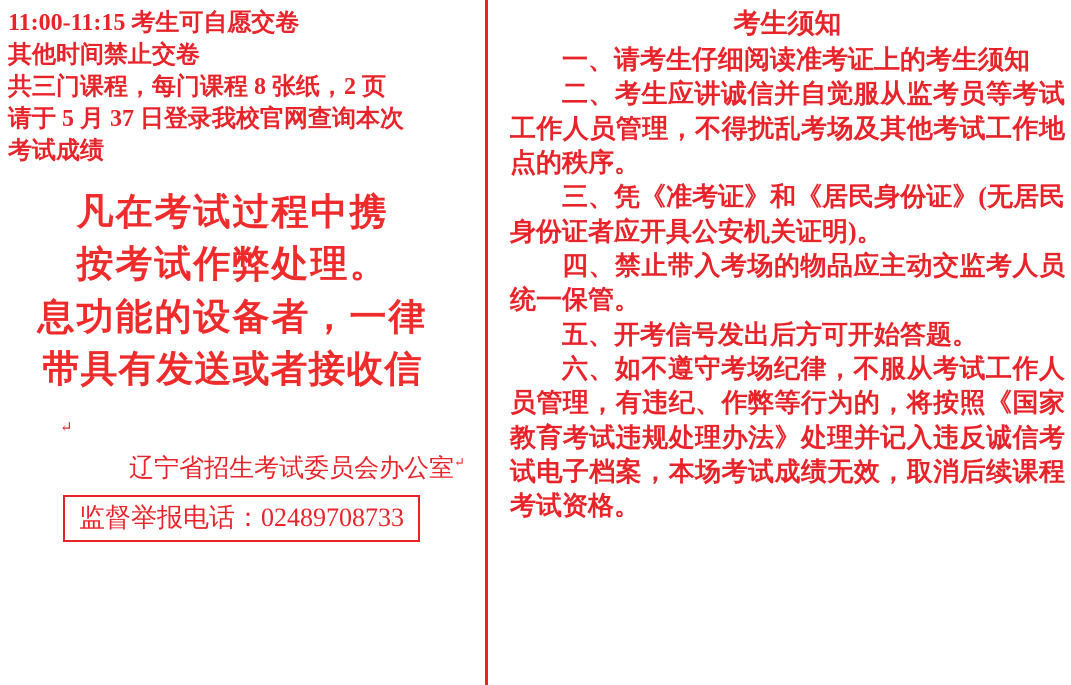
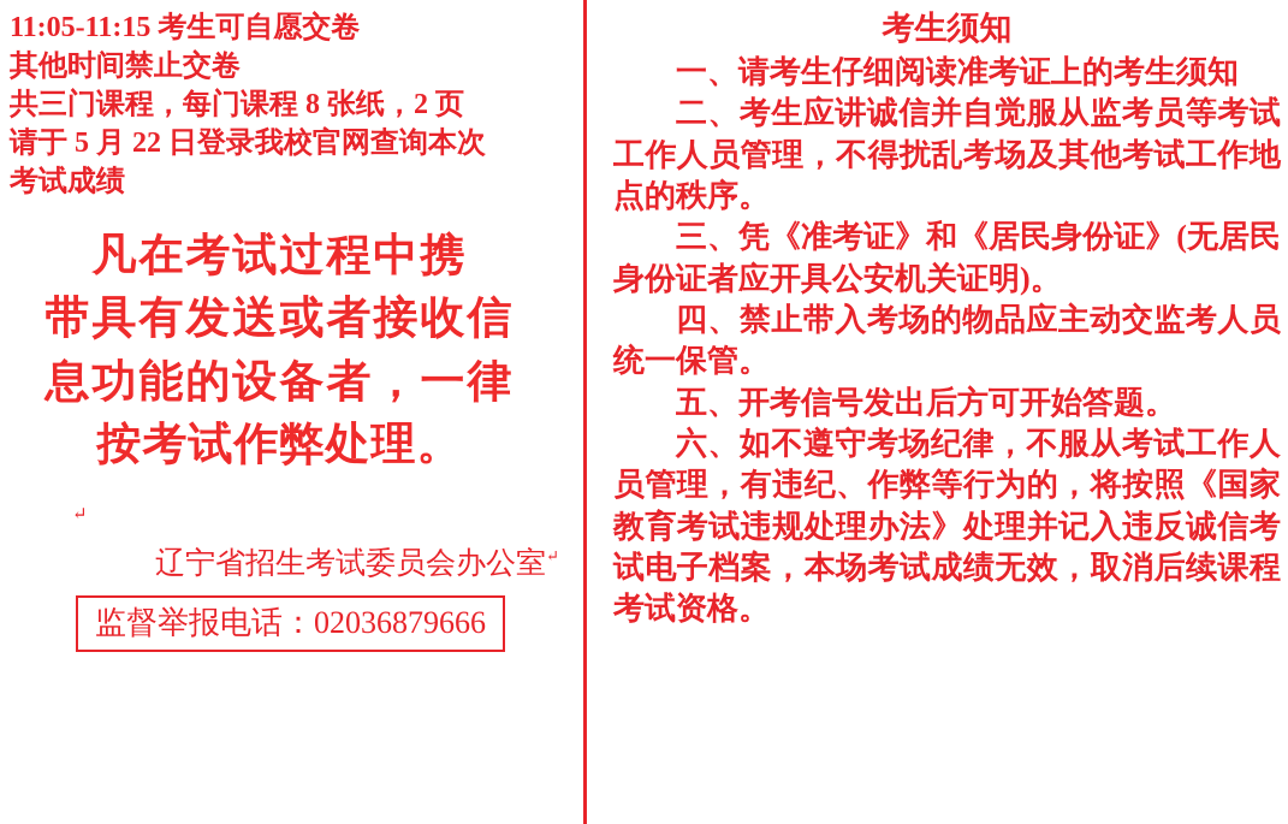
- 11:00-11:15 考生可自愿交卷
+ 11:05-11:15 考生可自愿交卷
  其他时间禁止交卷
  共三门课程，每门课程 8 张纸，2 页
- 请于 5 月 37 日登录我校官网查询本次
+ 请于 5 月 22 日登录我校官网查询本次
  考试成绩
  凡在考试过程中携
- 按考试作弊处理。
+ 带具有发送或者接收信
  息功能的设备者，一律
- 带具有发送或者接收信
+ 按考试作弊处理。
  ↵
  辽宁省招生考试委员会办公室↵
- 监督举报电话：02489708733
+ 监督举报电话：02036879666
  考生须知
  一、请考生仔细阅读准考证上的考生须知
  二、考生应讲诚信并自觉服从监考员等考试工作人员管理，不得扰乱考场及其他考试工作地点的秩序。
  三、凭《准考证》和《居民身份证》(无居民身份证者应开具公安机关证明)。
  四、禁止带入考场的物品应主动交监考人员统一保管。
  五、开考信号发出后方可开始答题。
  六、如不遵守考场纪律，不服从考试工作人员管理，有违纪、作弊等行为的，将按照《国家教育考试违规处理办法》处理并记入违反诚信考试电子档案，本场考试成绩无效，取消后续课程考试资格。
